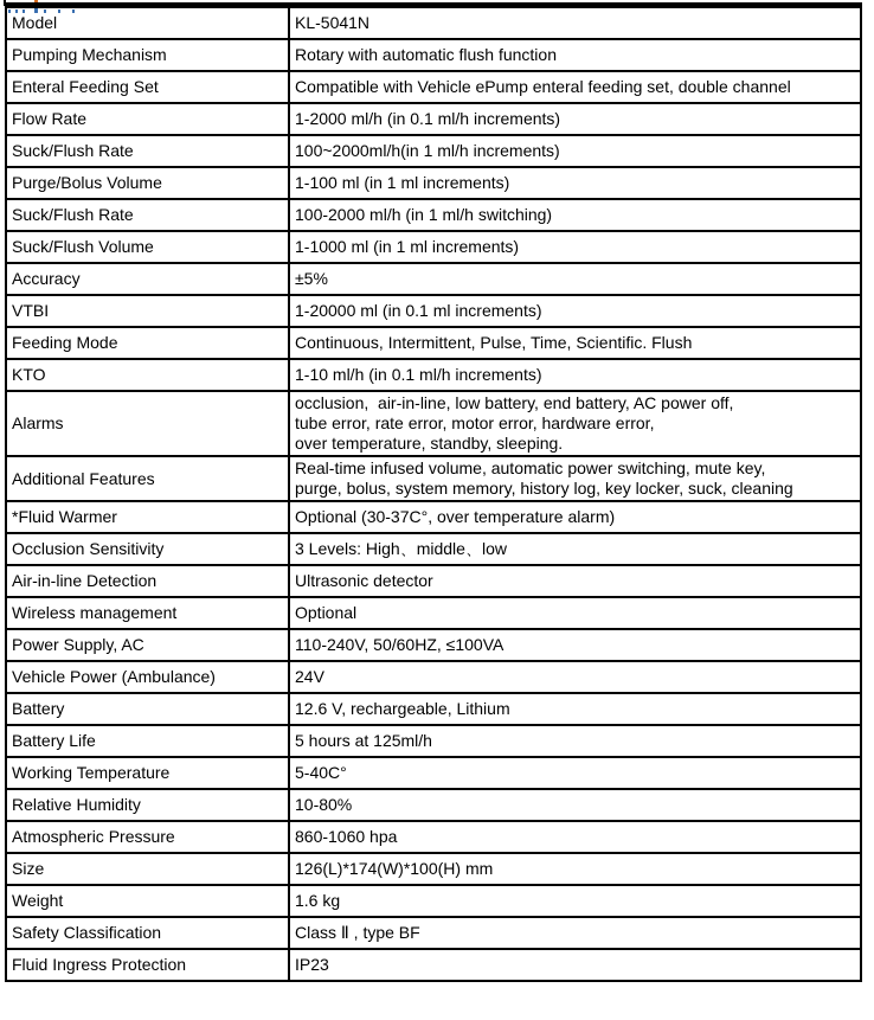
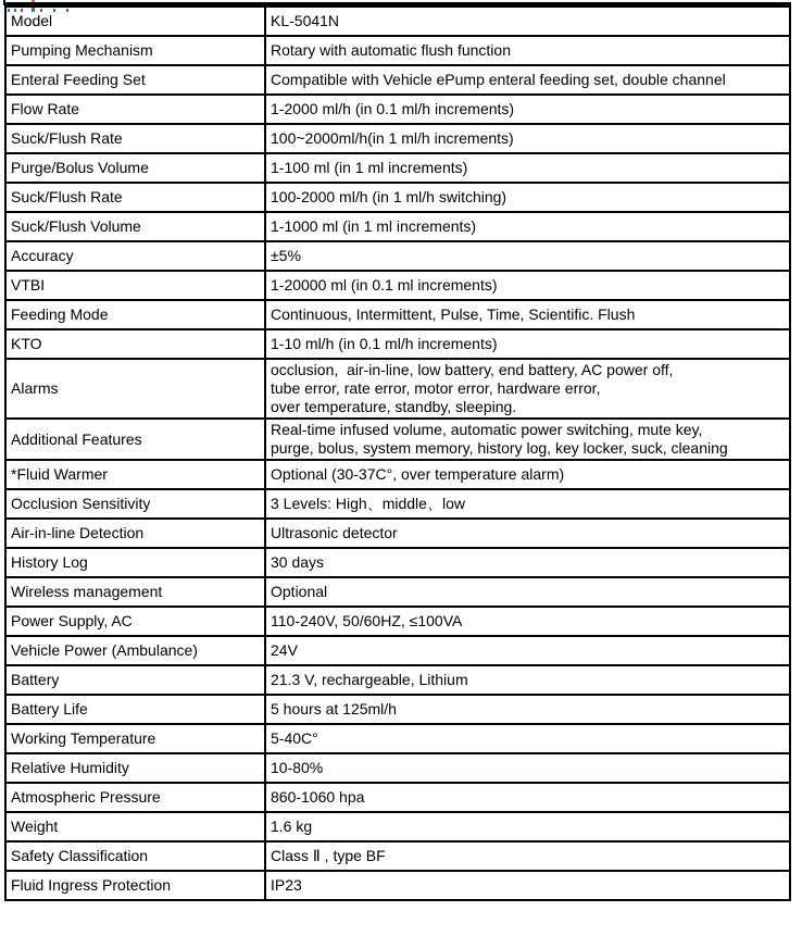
  Model	KL-5041N
  Pumping Mechanism	Rotary with automatic flush function
  Enteral Feeding Set	Compatible with Vehicle ePump enteral feeding set, double channel
  Flow Rate	1-2000 ml/h (in 0.1 ml/h increments)
  Suck/Flush Rate	100~2000ml/h(in 1 ml/h increments)
  Purge/Bolus Volume	1-100 ml (in 1 ml increments)
  Suck/Flush Rate	100-2000 ml/h (in 1 ml/h switching)
  Suck/Flush Volume	1-1000 ml (in 1 ml increments)
  Accuracy	±5%
  VTBI	1-20000 ml (in 0.1 ml increments)
  Feeding Mode	Continuous, Intermittent, Pulse, Time, Scientific. Flush
  KTO	1-10 ml/h (in 0.1 ml/h increments)
  Alarms	occlusion, air-in-line, low battery, end battery, AC power off, tube error, rate error, motor error, hardware error, over temperature, standby, sleeping.
  Additional Features	Real-time infused volume, automatic power switching, mute key, purge, bolus, system memory, history log, key locker, suck, cleaning
  *Fluid Warmer	Optional (30-37C°, over temperature alarm)
  Occlusion Sensitivity	3 Levels: High、middle、low
  Air-in-line Detection	Ultrasonic detector
+ History Log	30 days
  Wireless management	Optional
  Power Supply, AC	110-240V, 50/60HZ, ≤100VA
  Vehicle Power (Ambulance)	24V
- Battery	12.6 V, rechargeable, Lithium
+ Battery	21.3 V, rechargeable, Lithium
  Battery Life	5 hours at 125ml/h
  Working Temperature	5-40C°
  Relative Humidity	10-80%
  Atmospheric Pressure	860-1060 hpa
- Size	126(L)*174(W)*100(H) mm
  Weight	1.6 kg
  Safety Classification	Class Ⅱ , type BF
  Fluid Ingress Protection	IP23
